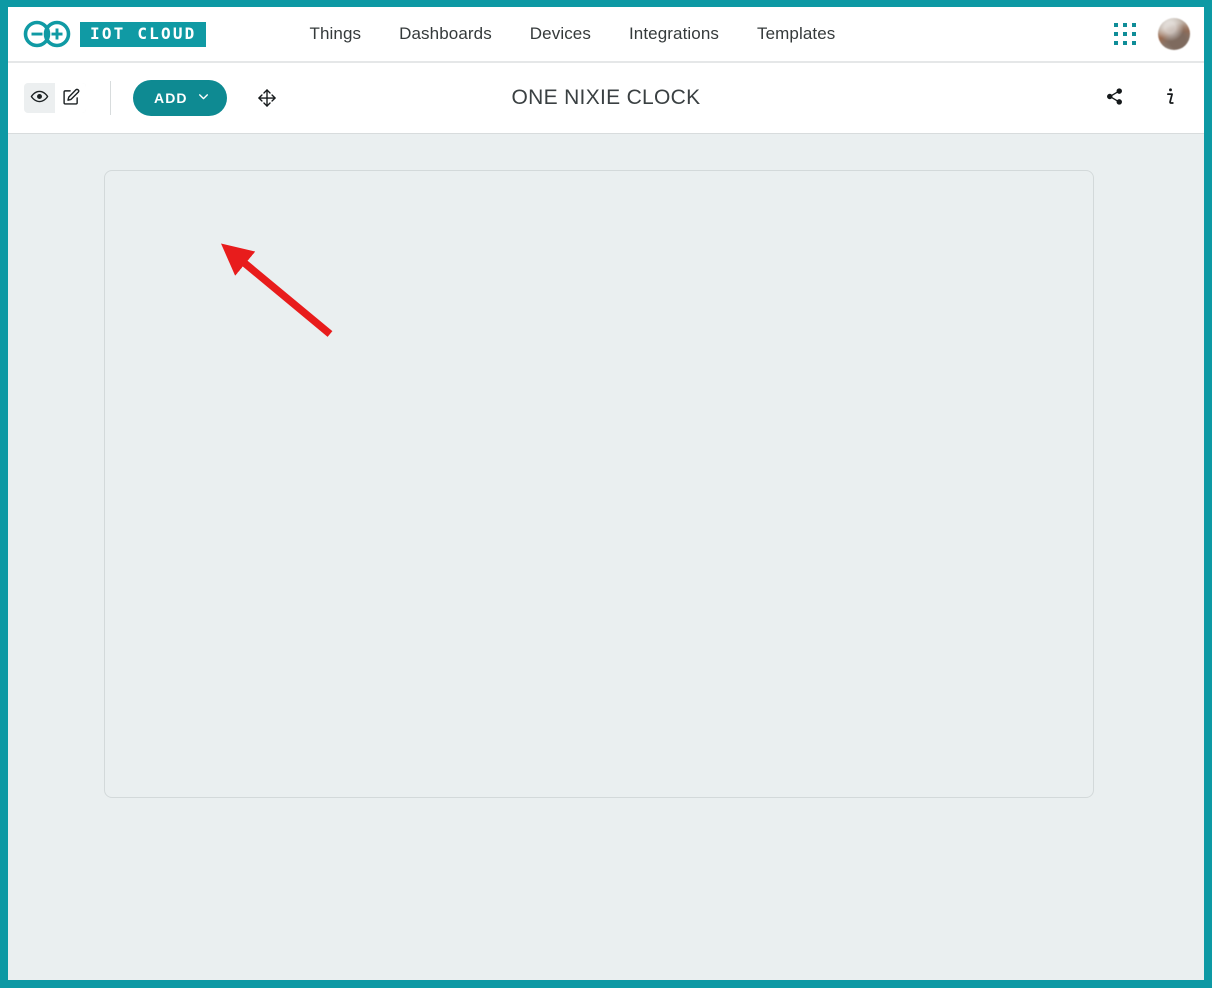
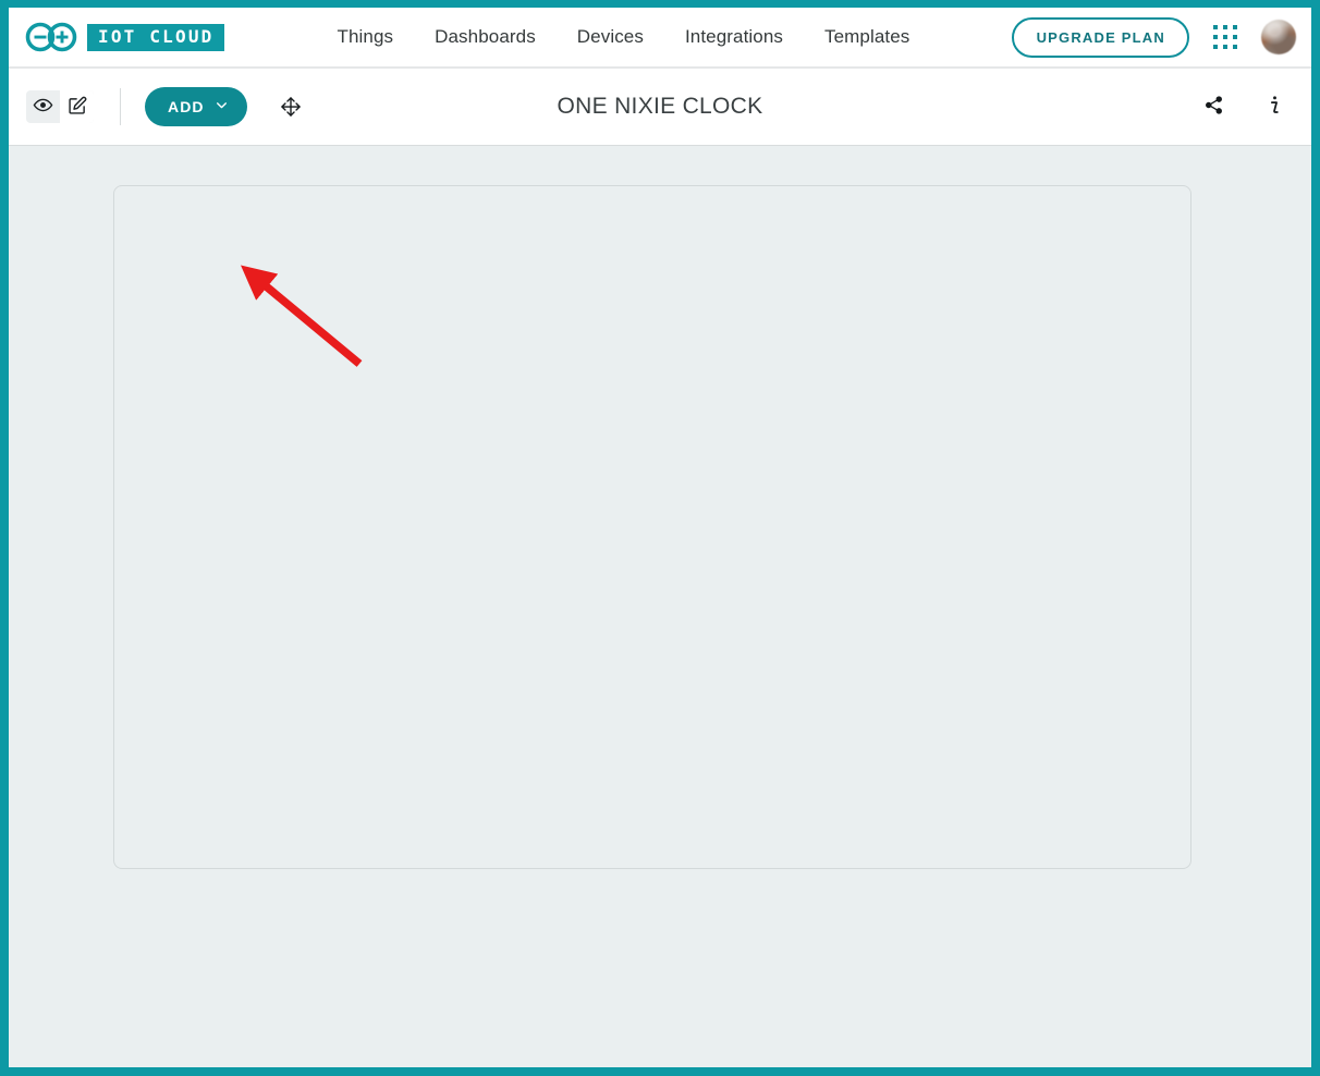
  IOT CLOUD
  Things
  Dashboards
  Devices
  Integrations
  Templates
+ UPGRADE PLAN
  ADD
  ONE NIXIE CLOCK
